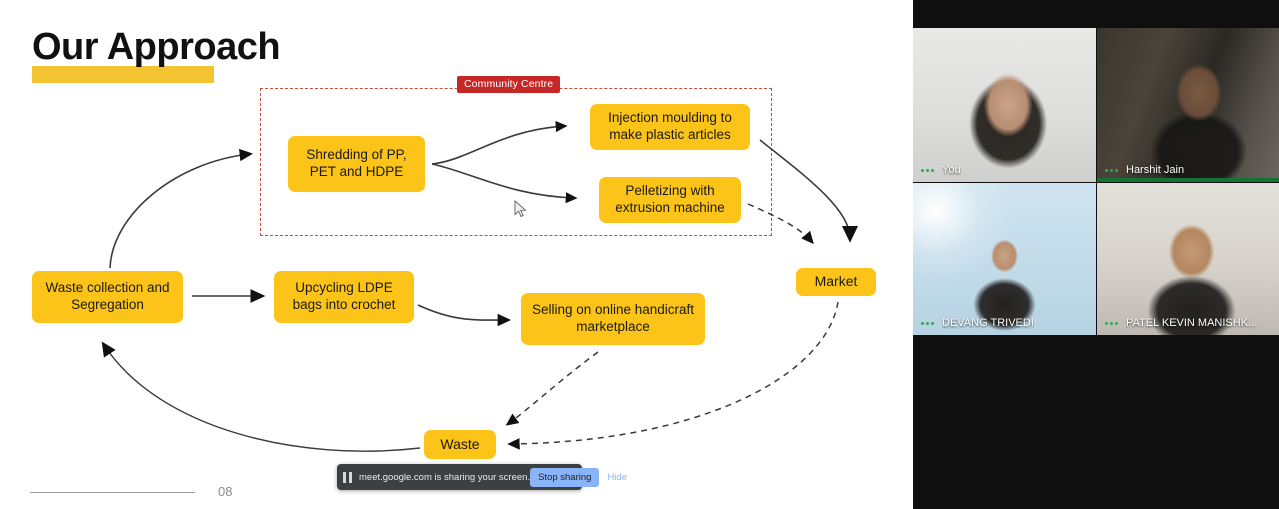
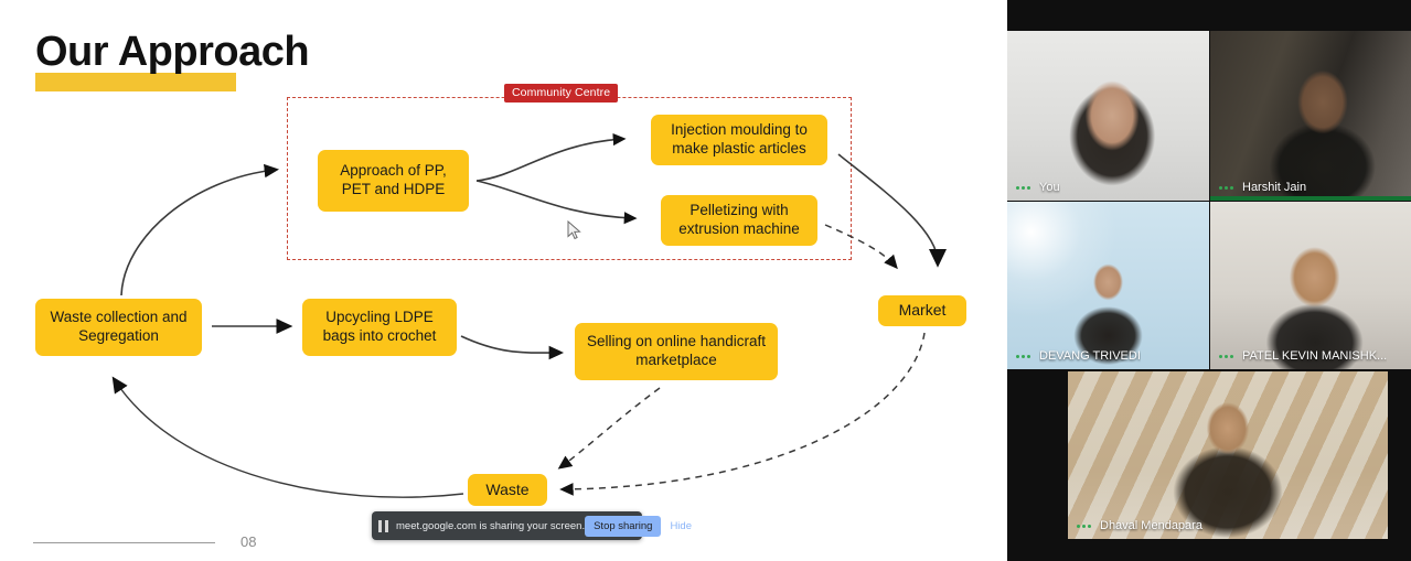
  Our Approach
  Community Centre
- Shredding of PP, PET and HDPE
+ Approach of PP, PET and HDPE
  Injection moulding to make plastic articles
  Pelletizing with extrusion machine
  Waste collection and Segregation
  Upcycling LDPE bags into crochet
  Selling on online handicraft marketplace
  Market
  Waste
  08
  meet.google.com is sharing your screen.
  Stop sharing
  Hide
  You
  Harshit Jain
  DEVANG TRIVEDI
  PATEL KEVIN MANISHK...
+ Dhaval Mendapara
